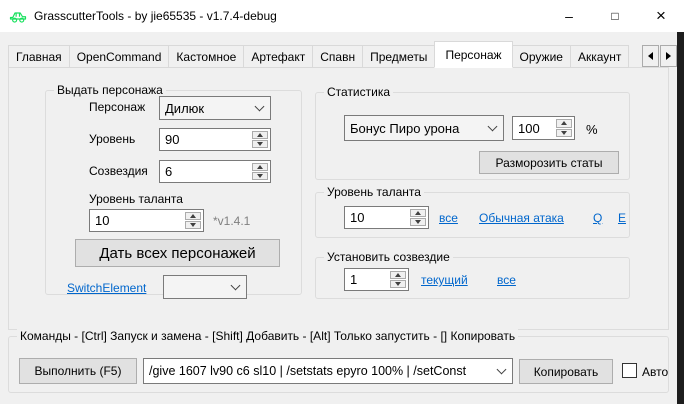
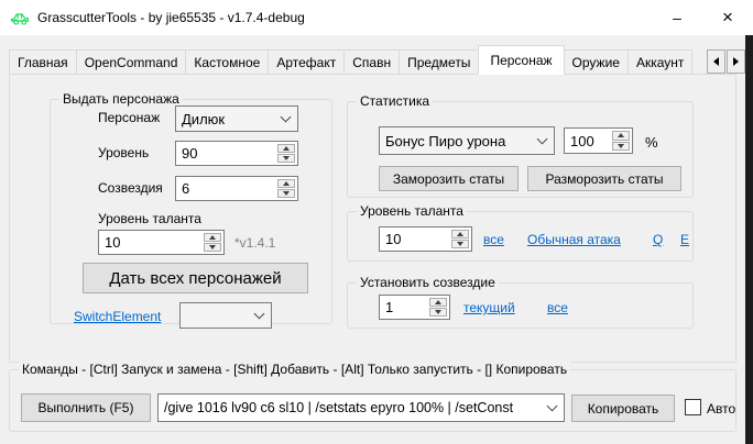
  GrasscutterTools - by jie65535 - v1.7.4-debug
  –
- □
  ×
  Главная
  OpenCommand
  Кастомное
  Артефакт
  Спавн
  Предметы
  Персонаж
  Оружие
  Аккаунт
  Выдать персонажа
  Персонаж
  Дилюк
  Уровень
  90
  Созвездия
  6
  Уровень таланта
  10
  *v1.4.1
  Дать всех персонажей
  SwitchElement
  Статистика
  Бонус Пиро урона
  100
  %
+ Заморозить статы
  Разморозить статы
  Уровень таланта
  10
  все
  Обычная атака
  Q
  E
  Установить созвездие
  1
  текущий
  все
  Команды - [Ctrl] Запуск и замена - [Shift] Добавить - [Alt] Только запустить - [] Копировать
  Выполнить (F5)
- /give 1607 lv90 c6 sl10 | /setstats epyro 100% | /setConst
+ /give 1016 lv90 c6 sl10 | /setstats epyro 100% | /setConst
  Копировать
  Авто
